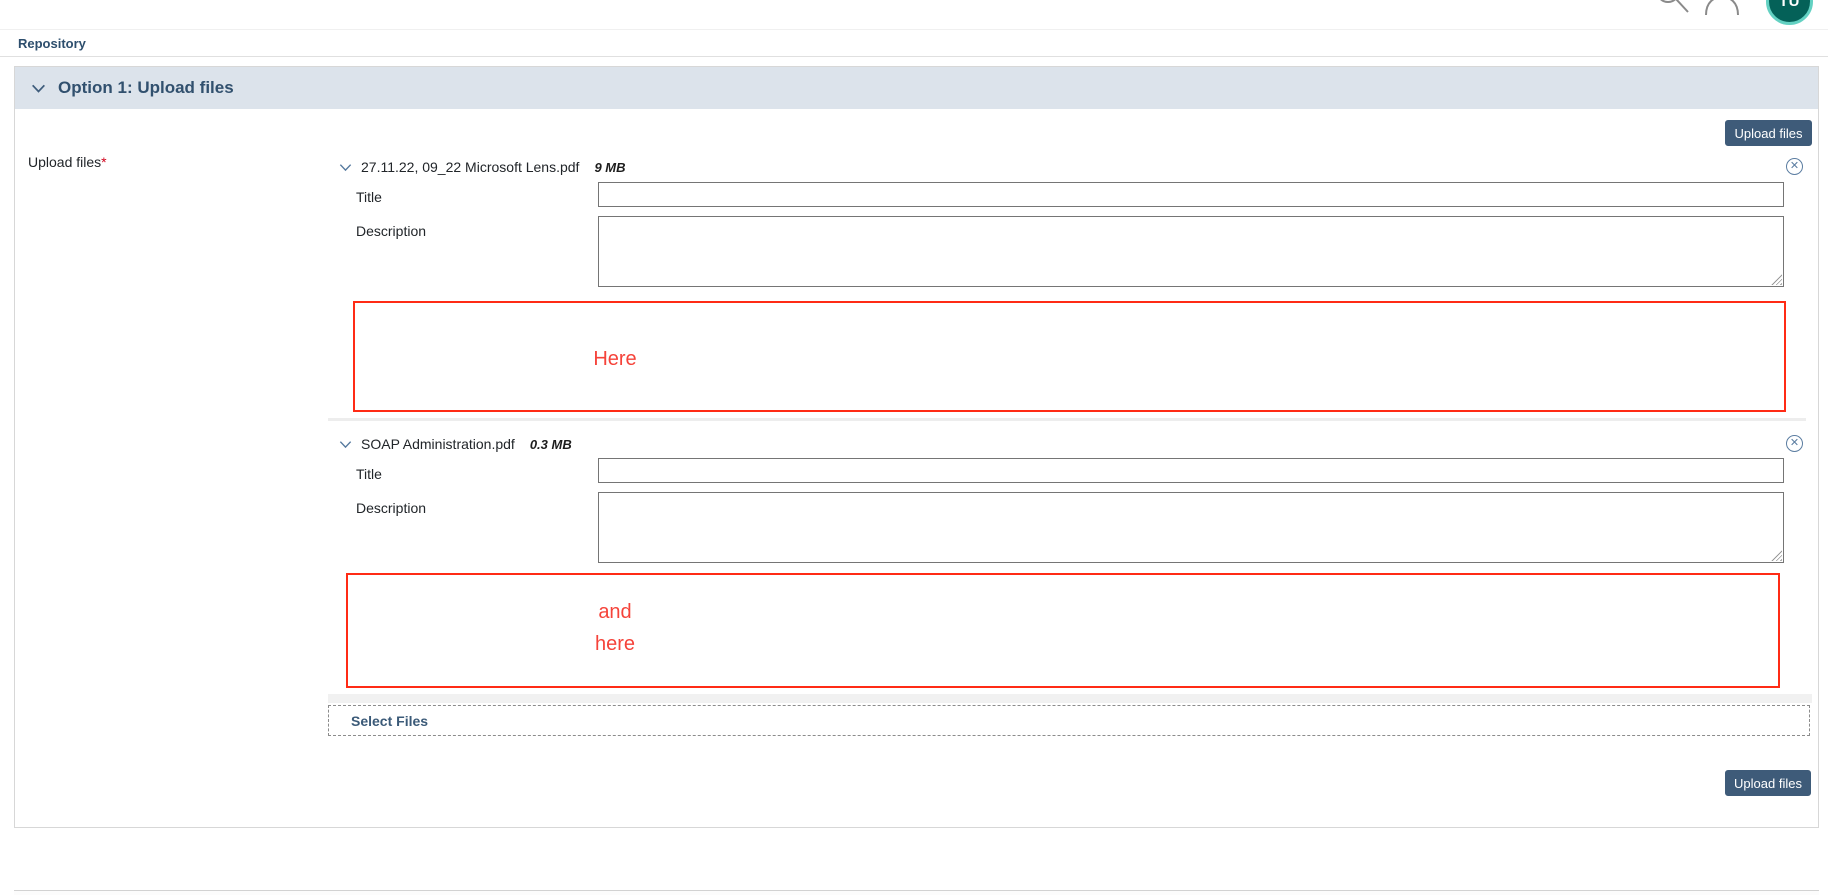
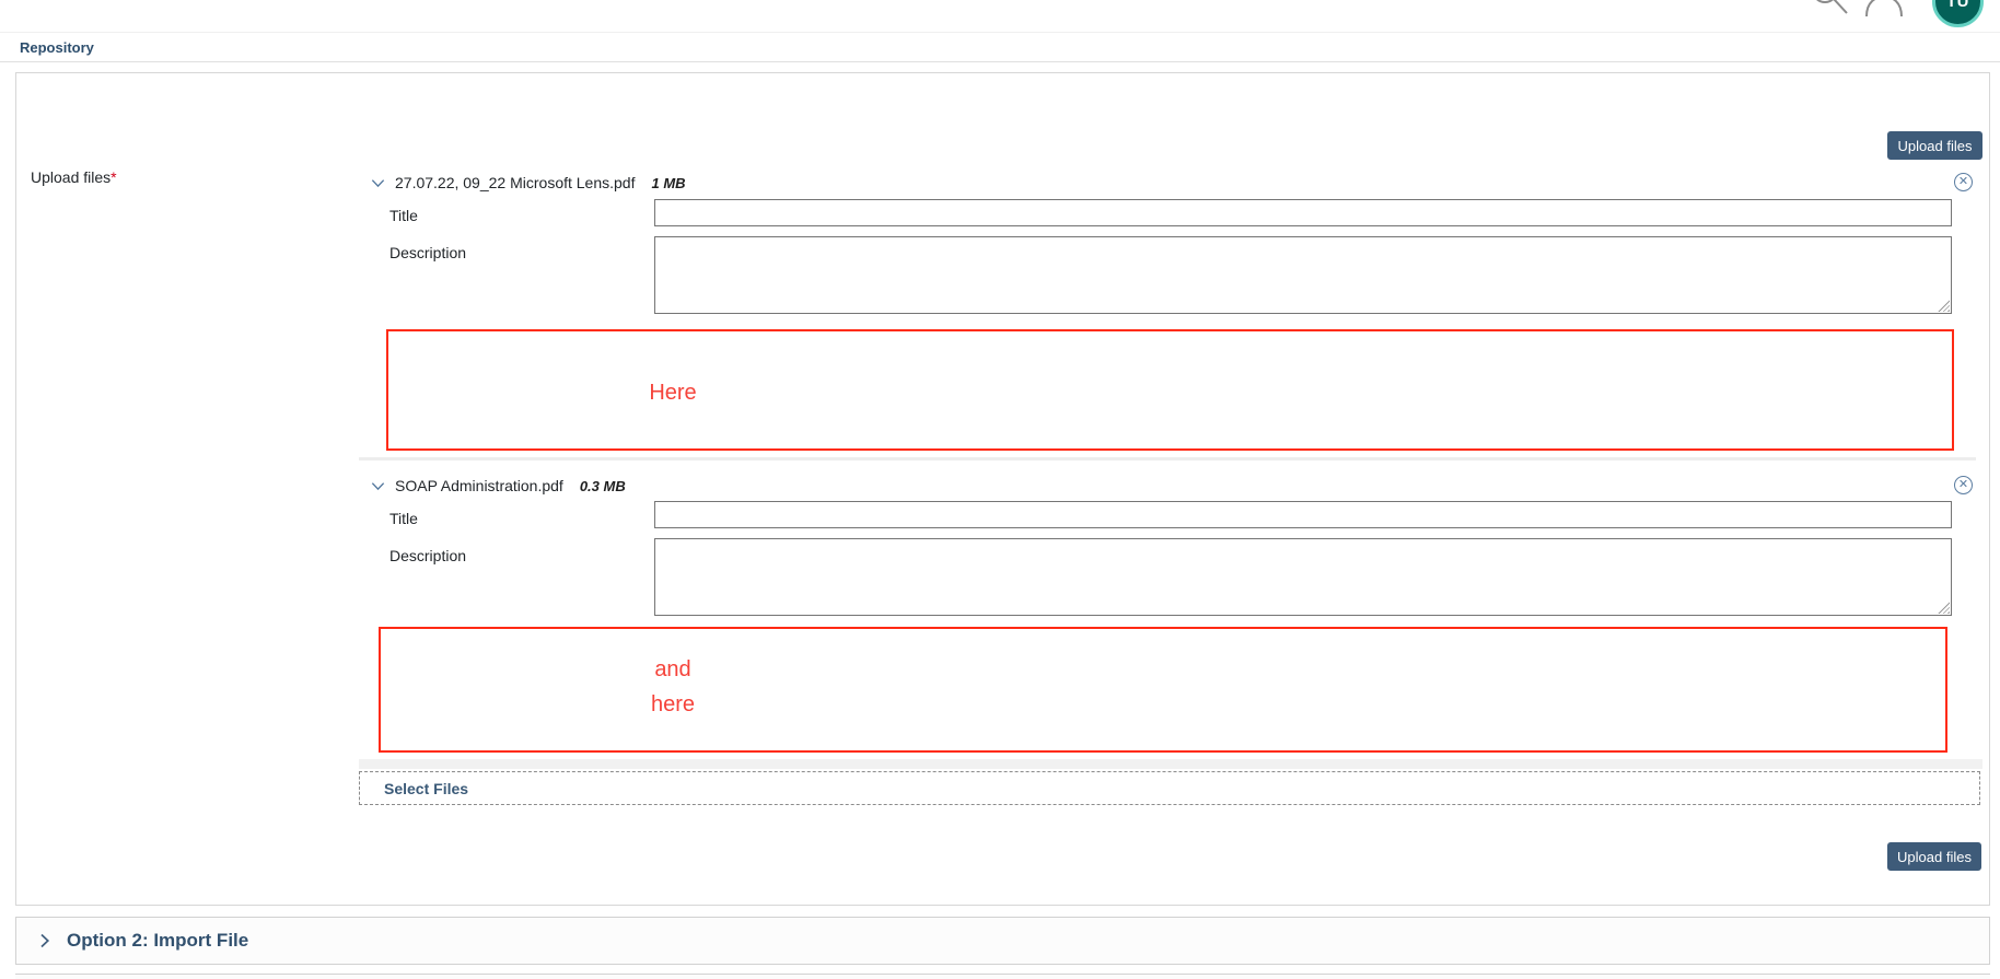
  TU
  Repository
- Option 1: Upload files
  Upload files
  Upload files*
- 27.11.22, 09_22 Microsoft Lens.pdf
+ 27.07.22, 09_22 Microsoft Lens.pdf
- 9 MB
+ 1 MB
  ✕
  Title
  Description
  Here
  SOAP Administration.pdf
  0.3 MB
  ✕
  Title
  Description
  and
  here
  Select Files
  Upload files
+ Option 2: Import File
